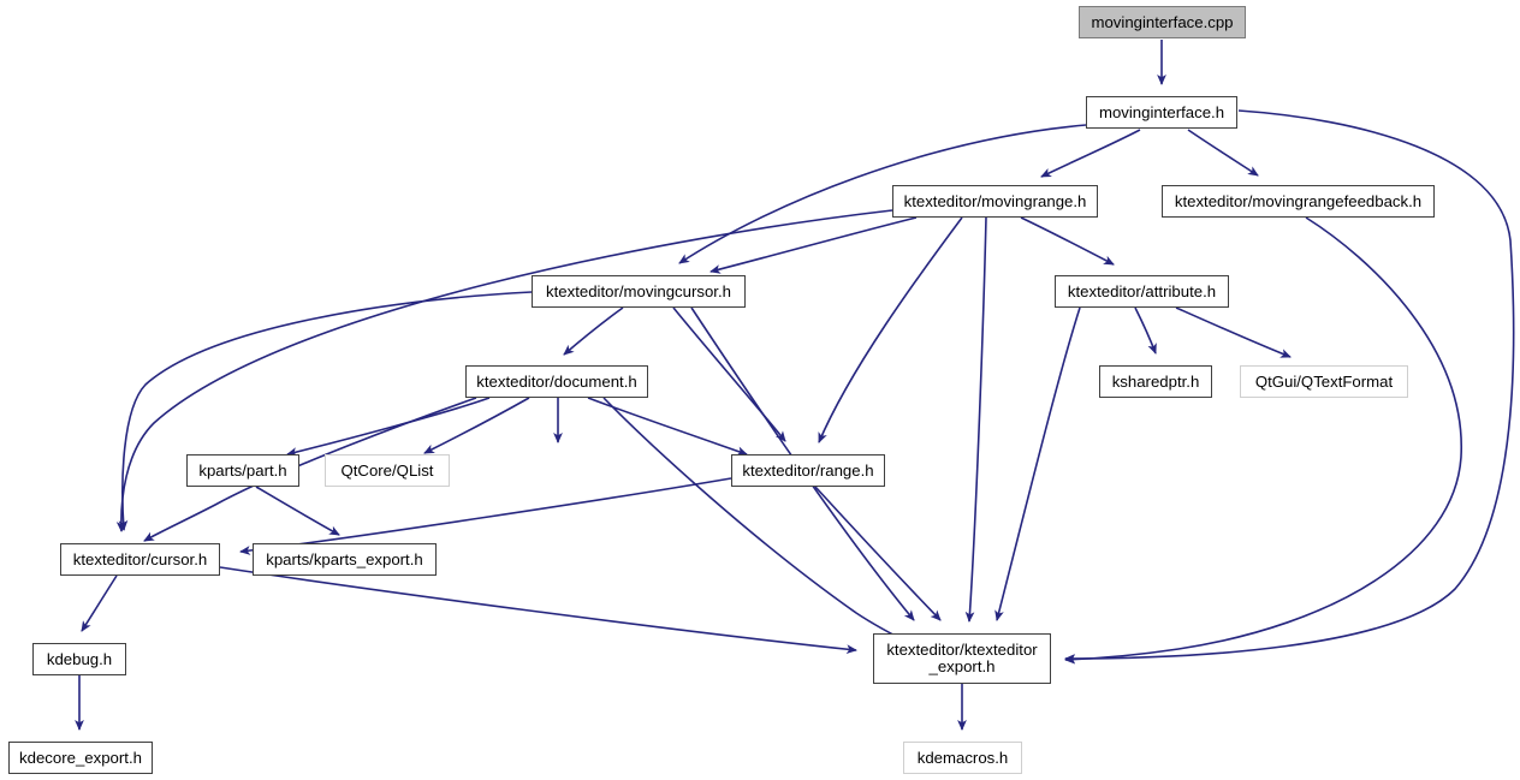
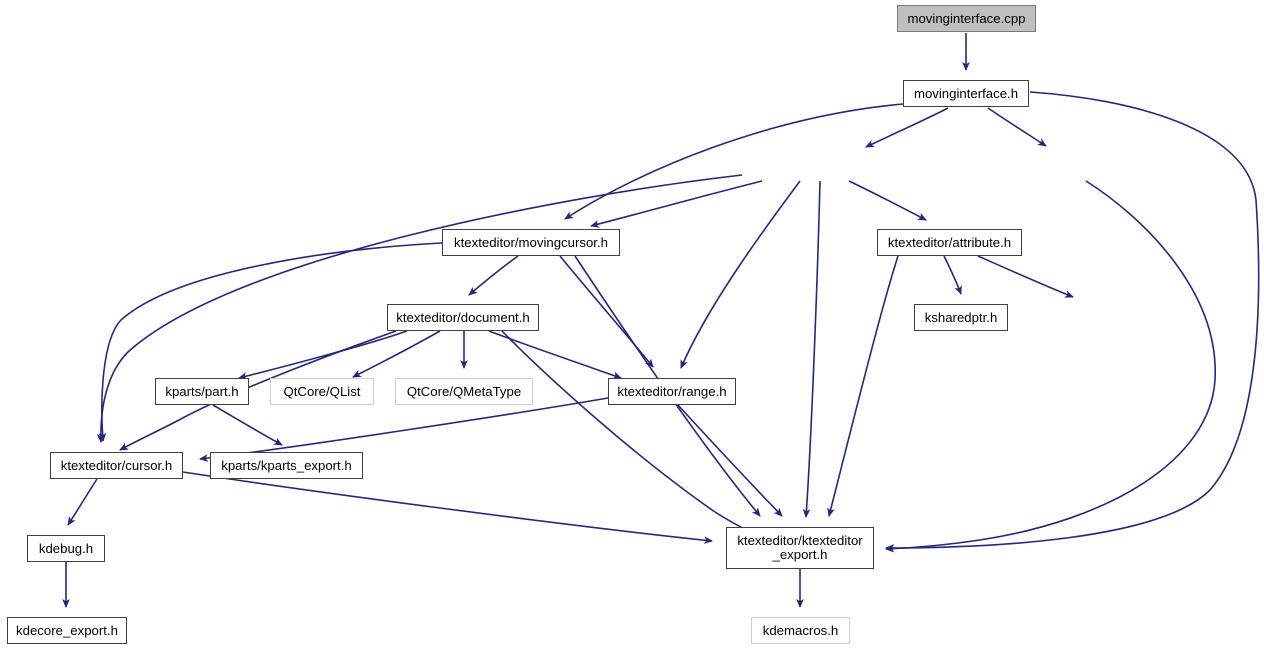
  movinginterface.cpp
  movinginterface.h
- ktexteditor/movingrange.h
- ktexteditor/movingrangefeedback.h
  ktexteditor/movingcursor.h
  ktexteditor/attribute.h
  ktexteditor/document.h
  ksharedptr.h
- QtGui/QTextFormat
  kparts/part.h
  QtCore/QList
+ QtCore/QMetaType
  ktexteditor/range.h
  ktexteditor/cursor.h
  kparts/kparts_export.h
  ktexteditor/ktexteditor
  _export.h
  kdebug.h
  kdecore_export.h
  kdemacros.h
